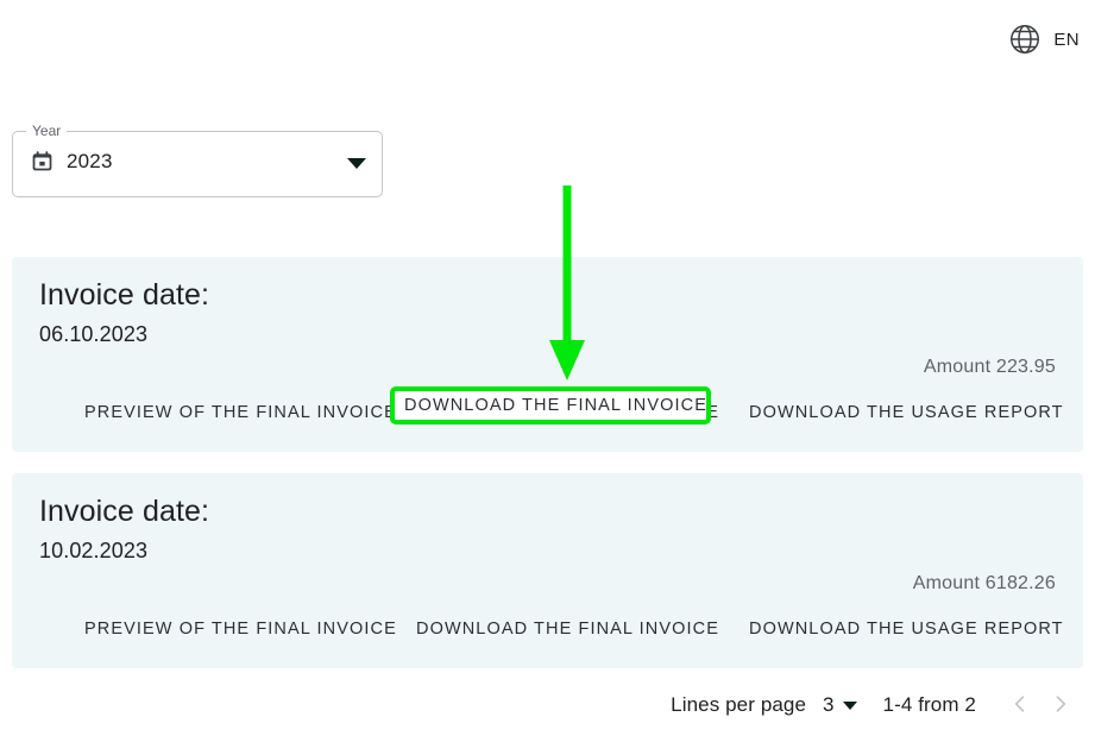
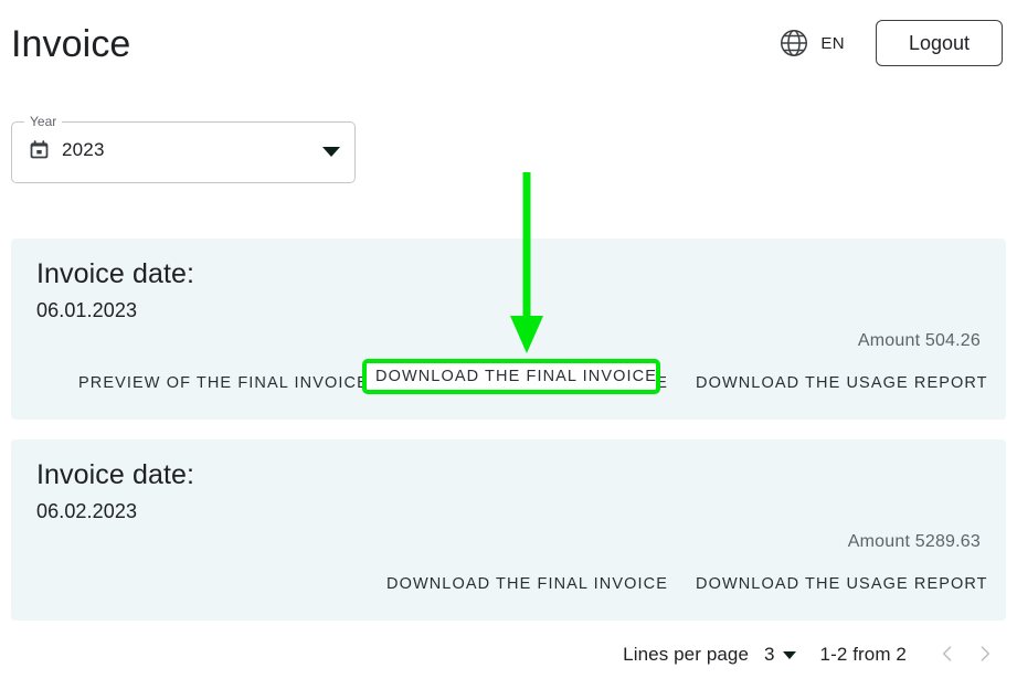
+ Invoice
  EN
+ Logout
  Year
  2023
  Invoice date:
- 06.10.2023
+ 06.01.2023
- Amount 223.95
+ Amount 504.26
  PREVIEW OF THE FINAL INVOIC
  DOWNLOAD THE USAGE REPORT
  Invoice date:
- 10.02.2023
+ 06.02.2023
- Amount 6182.26
+ Amount 5289.63
- PREVIEW OF THE FINAL INVOICE
  DOWNLOAD THE FINAL INVOICE
  DOWNLOAD THE USAGE REPORT
  Lines per page
  3
- 1-4 from 2
+ 1-2 from 2
  DOWNLOAD THE FINAL INVOICE
